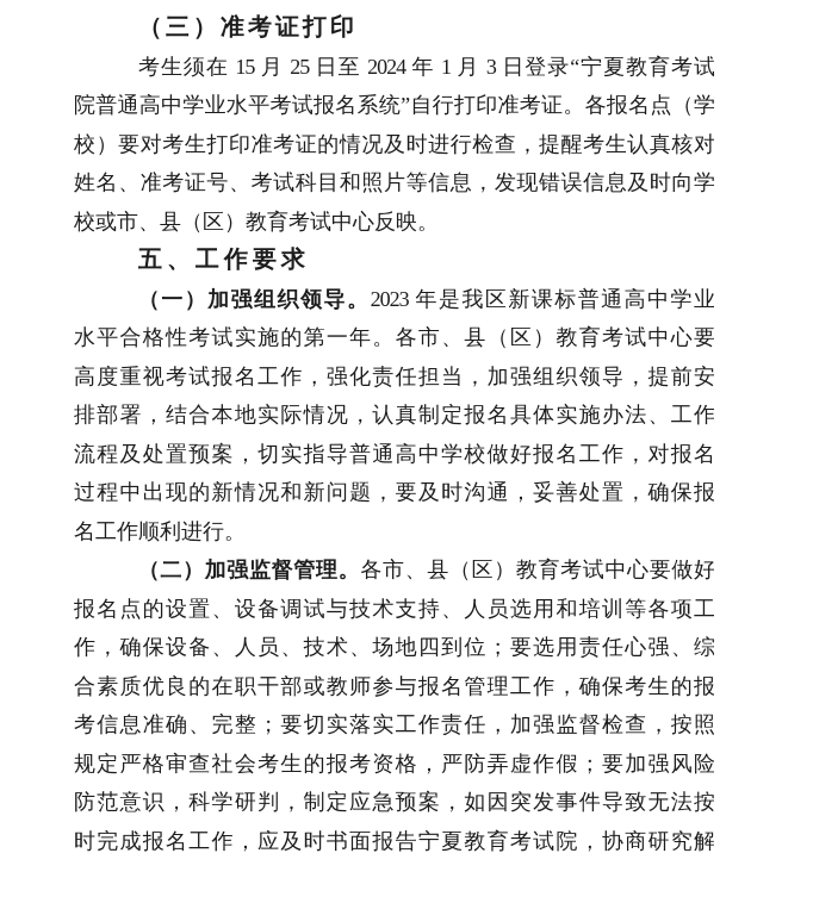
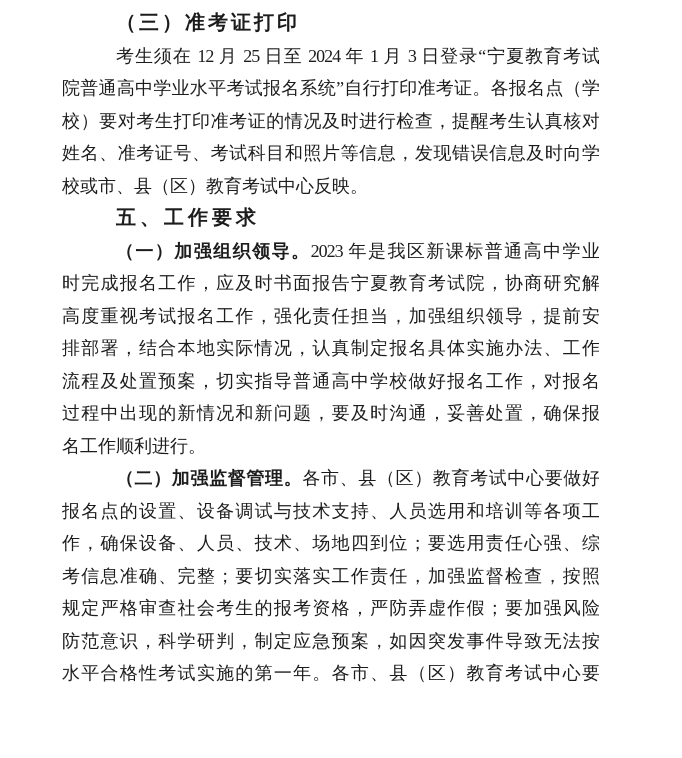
  （三）准考证打印
- 考生须在 15 月 25 日至 2024 年 1 月 3 日登录“宁夏教育考试
+ 考生须在 12 月 25 日至 2024 年 1 月 3 日登录“宁夏教育考试
  院普通高中学业水平考试报名系统”自行打印准考证。各报名点（学
  校）要对考生打印准考证的情况及时进行检查，提醒考生认真核对
  姓名、准考证号、考试科目和照片等信息，发现错误信息及时向学
  校或市、县（区）教育考试中心反映。
  五、工作要求
  （一）加强组织领导。2023 年是我区新课标普通高中学业
- 水平合格性考试实施的第一年。各市、县（区）教育考试中心要
+ 时完成报名工作，应及时书面报告宁夏教育考试院，协商研究解
  高度重视考试报名工作，强化责任担当，加强组织领导，提前安
  排部署，结合本地实际情况，认真制定报名具体实施办法、工作
  流程及处置预案，切实指导普通高中学校做好报名工作，对报名
  过程中出现的新情况和新问题，要及时沟通，妥善处置，确保报
  名工作顺利进行。
  （二）加强监督管理。各市、县（区）教育考试中心要做好
  报名点的设置、设备调试与技术支持、人员选用和培训等各项工
  作，确保设备、人员、技术、场地四到位；要选用责任心强、综
- 合素质优良的在职干部或教师参与报名管理工作，确保考生的报
  考信息准确、完整；要切实落实工作责任，加强监督检查，按照
  规定严格审查社会考生的报考资格，严防弄虚作假；要加强风险
  防范意识，科学研判，制定应急预案，如因突发事件导致无法按
- 时完成报名工作，应及时书面报告宁夏教育考试院，协商研究解
+ 水平合格性考试实施的第一年。各市、县（区）教育考试中心要
